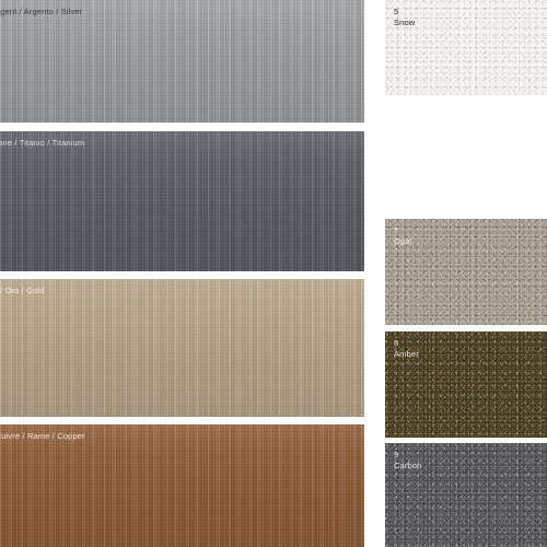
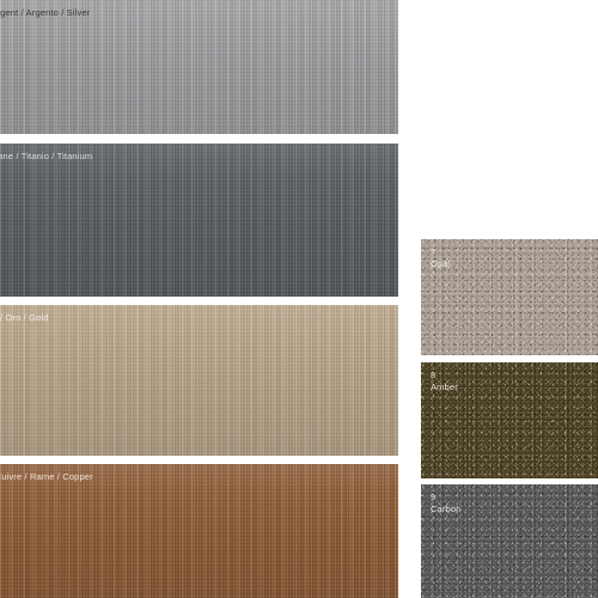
- 5
- Snow
